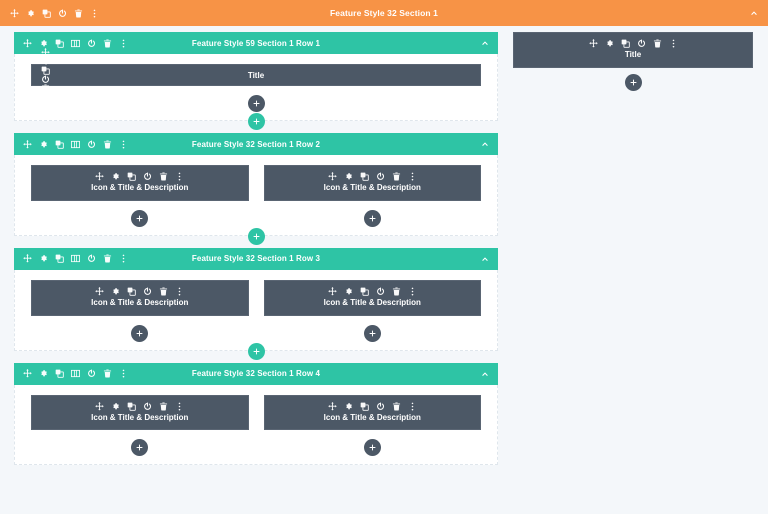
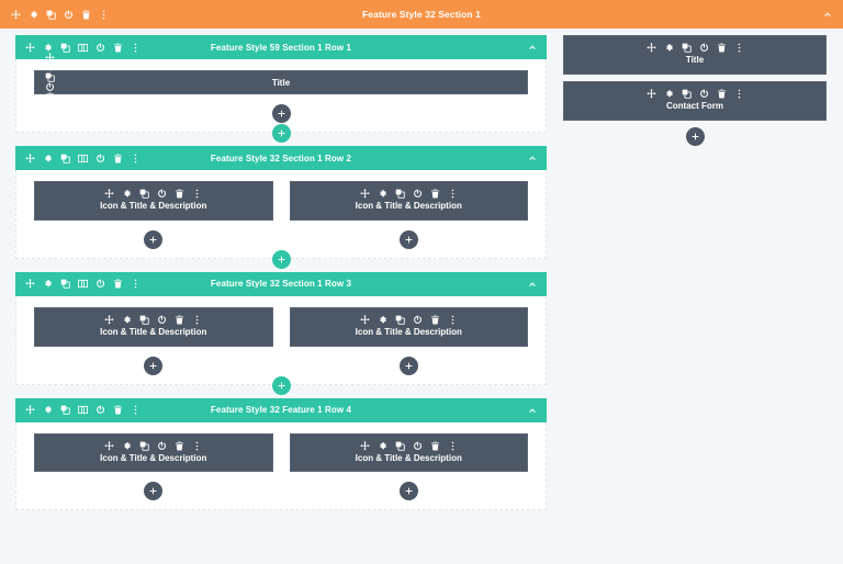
  Feature Style 32 Section 1
  Feature Style 59 Section 1 Row 1
  Title
  Feature Style 32 Section 1 Row 2
  Icon & Title & Description
  Icon & Title & Description
  Feature Style 32 Section 1 Row 3
  Icon & Title & Description
  Icon & Title & Description
- Feature Style 32 Section 1 Row 4
+ Feature Style 32 Feature 1 Row 4
  Icon & Title & Description
  Icon & Title & Description
  Title
+ Contact Form
